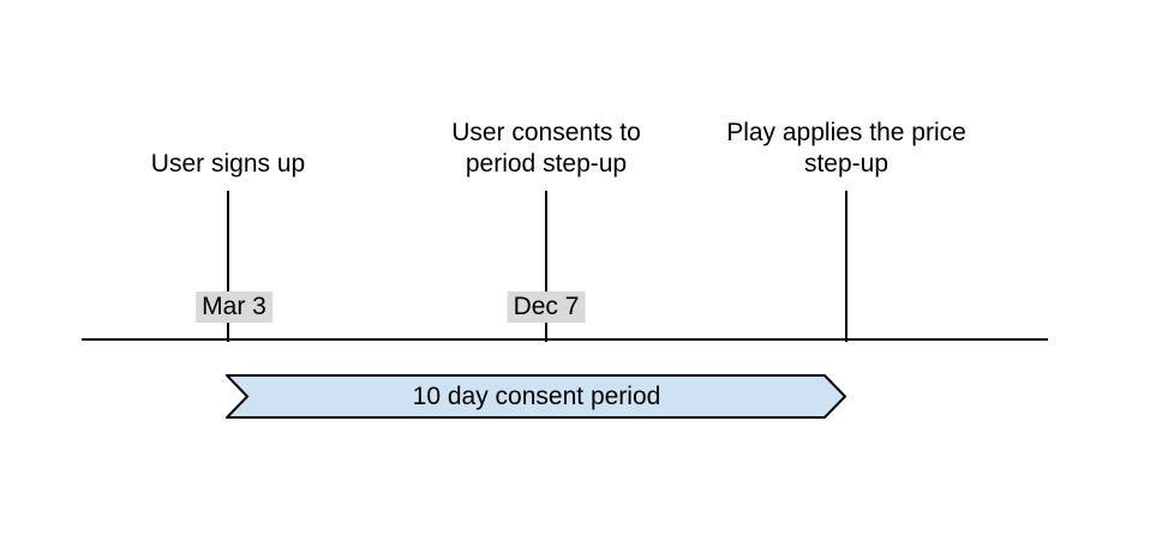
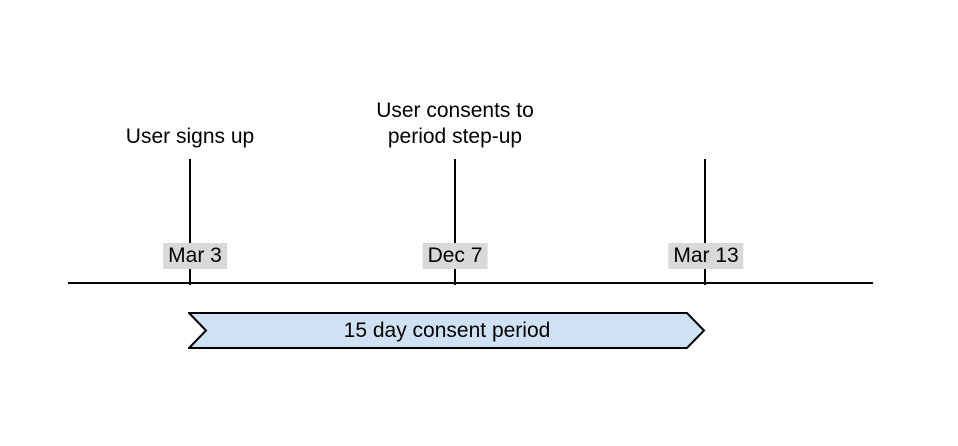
  User signs up
  User consents to period step-up
- Play applies the price step-up
  Mar 3
  Dec 7
+ Mar 13
- 10 day consent period
+ 15 day consent period
